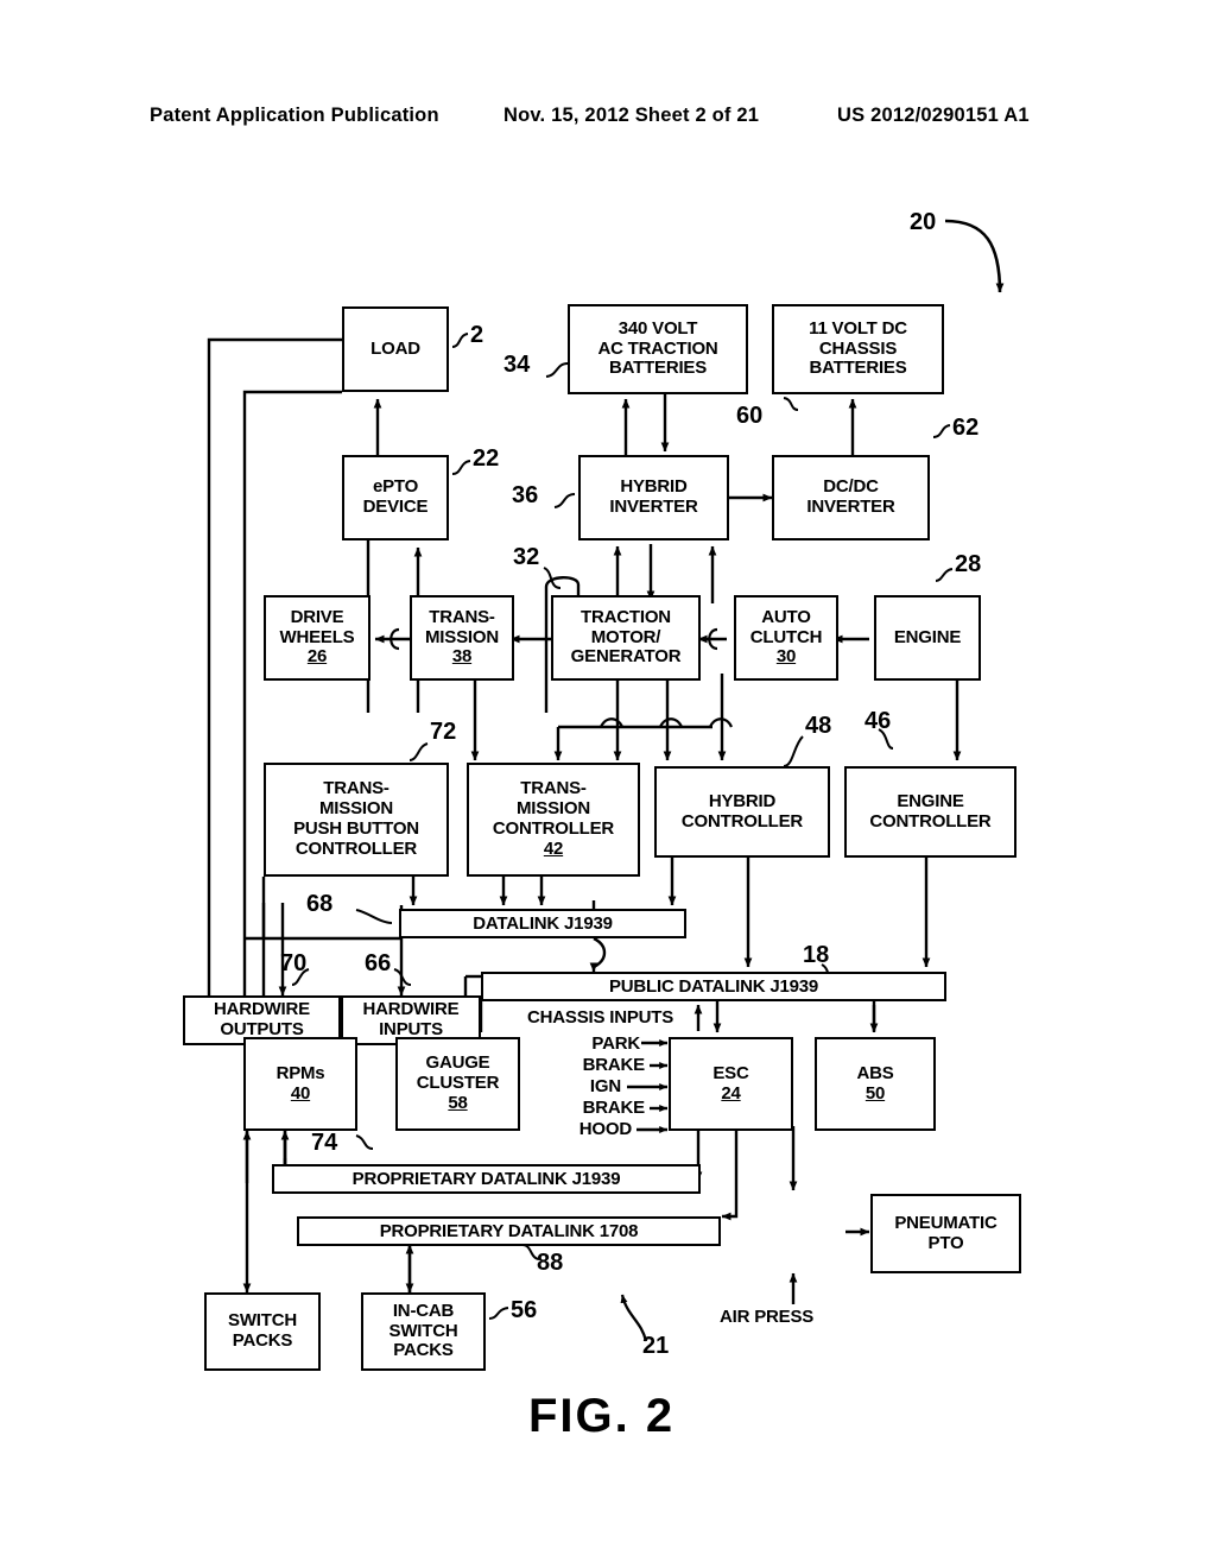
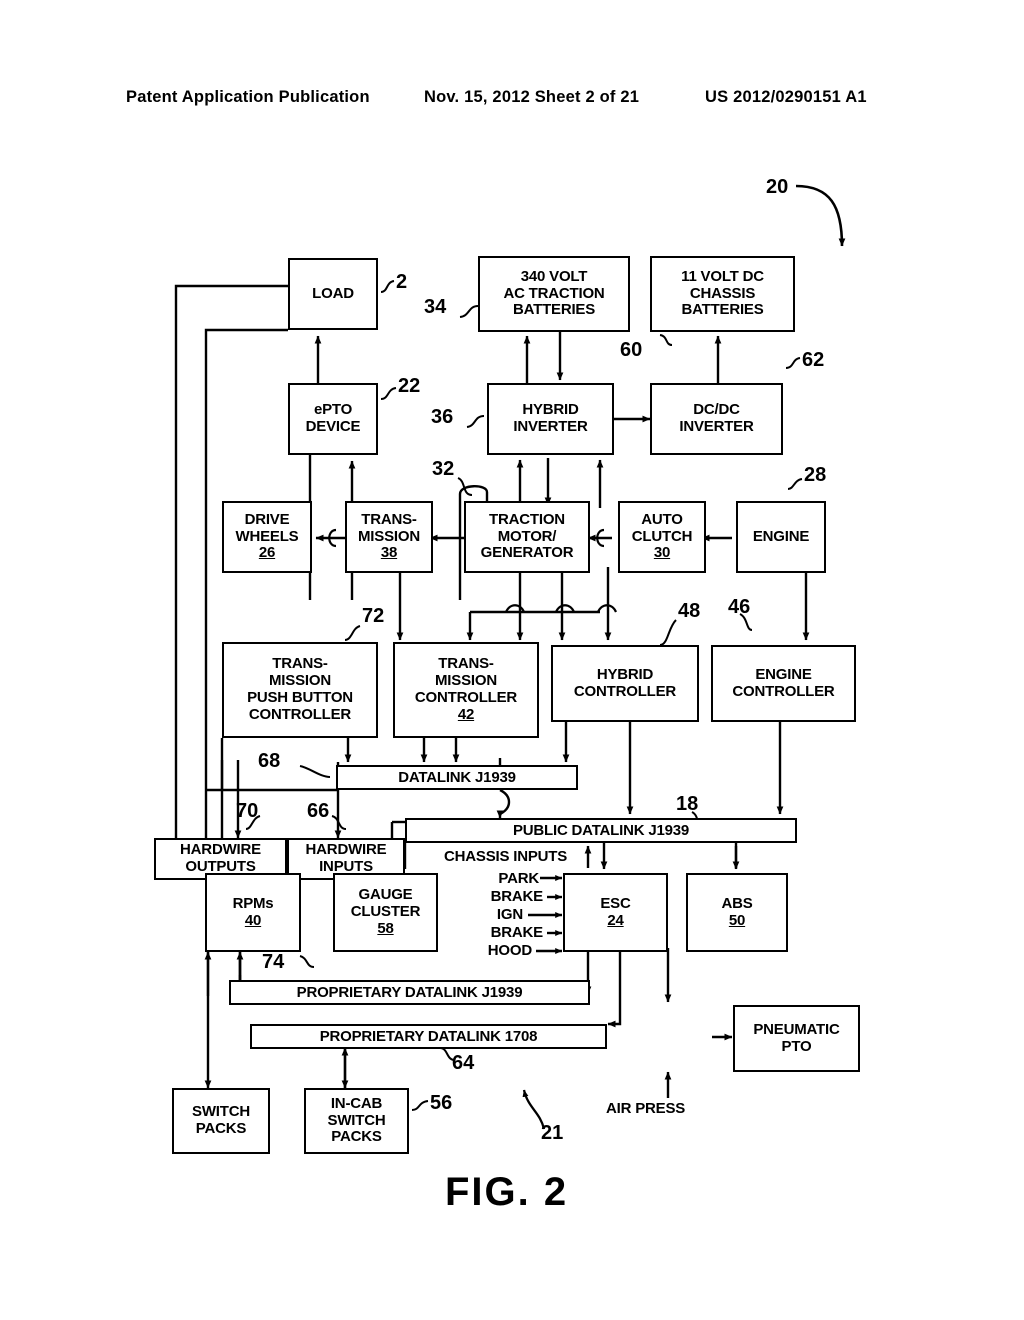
  Patent Application Publication
  Nov. 15, 2012 Sheet 2 of 21
  US 2012/0290151 A1
  LOAD
  340 VOLT
  AC TRACTION
  BATTERIES
  11 VOLT DC
  CHASSIS
  BATTERIES
  ePTO
  DEVICE
  HYBRID
  INVERTER
  DC/DC
  INVERTER
  DRIVE
  WHEELS
  26
  TRANS-
  MISSION
  38
  TRACTION
  MOTOR/
  GENERATOR
  AUTO
  CLUTCH
  30
  ENGINE
  TRANS-
  MISSION
  PUSH BUTTON
  CONTROLLER
  TRANS-
  MISSION
  CONTROLLER
  42
  HYBRID
  CONTROLLER
  ENGINE
  CONTROLLER
  HARDWIRE
  OUTPUTS
  HARDWIRE
  INPUTS
  RPMs
  40
  GAUGE
  CLUSTER
  58
  ESC
  24
  ABS
  50
  PNEUMATIC
  PTO
  SWITCH
  PACKS
  IN-CAB
  SWITCH
  PACKS
  DATALINK J1939
  PUBLIC DATALINK J1939
  PROPRIETARY DATALINK J1939
  PROPRIETARY DATALINK 1708
  CHASSIS INPUTS
  PARK
  BRAKE
  IGN
  BRAKE
  HOOD
  AIR PRESS
  20
  2
  34
  60
  62
  22
  36
  32
  28
  72
  48
  46
  68
  18
  70
  66
  74
- 88
+ 64
  56
  21
  FIG. 2
